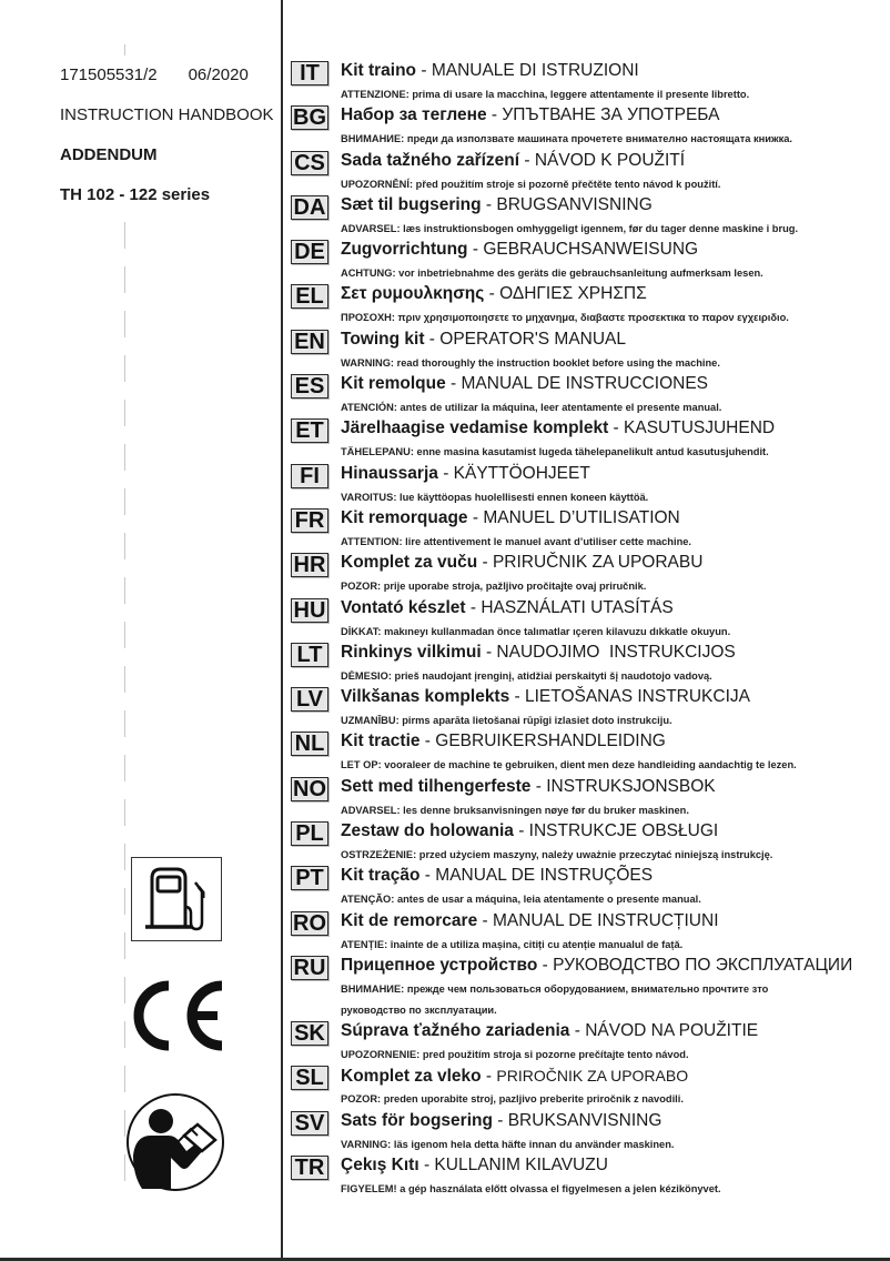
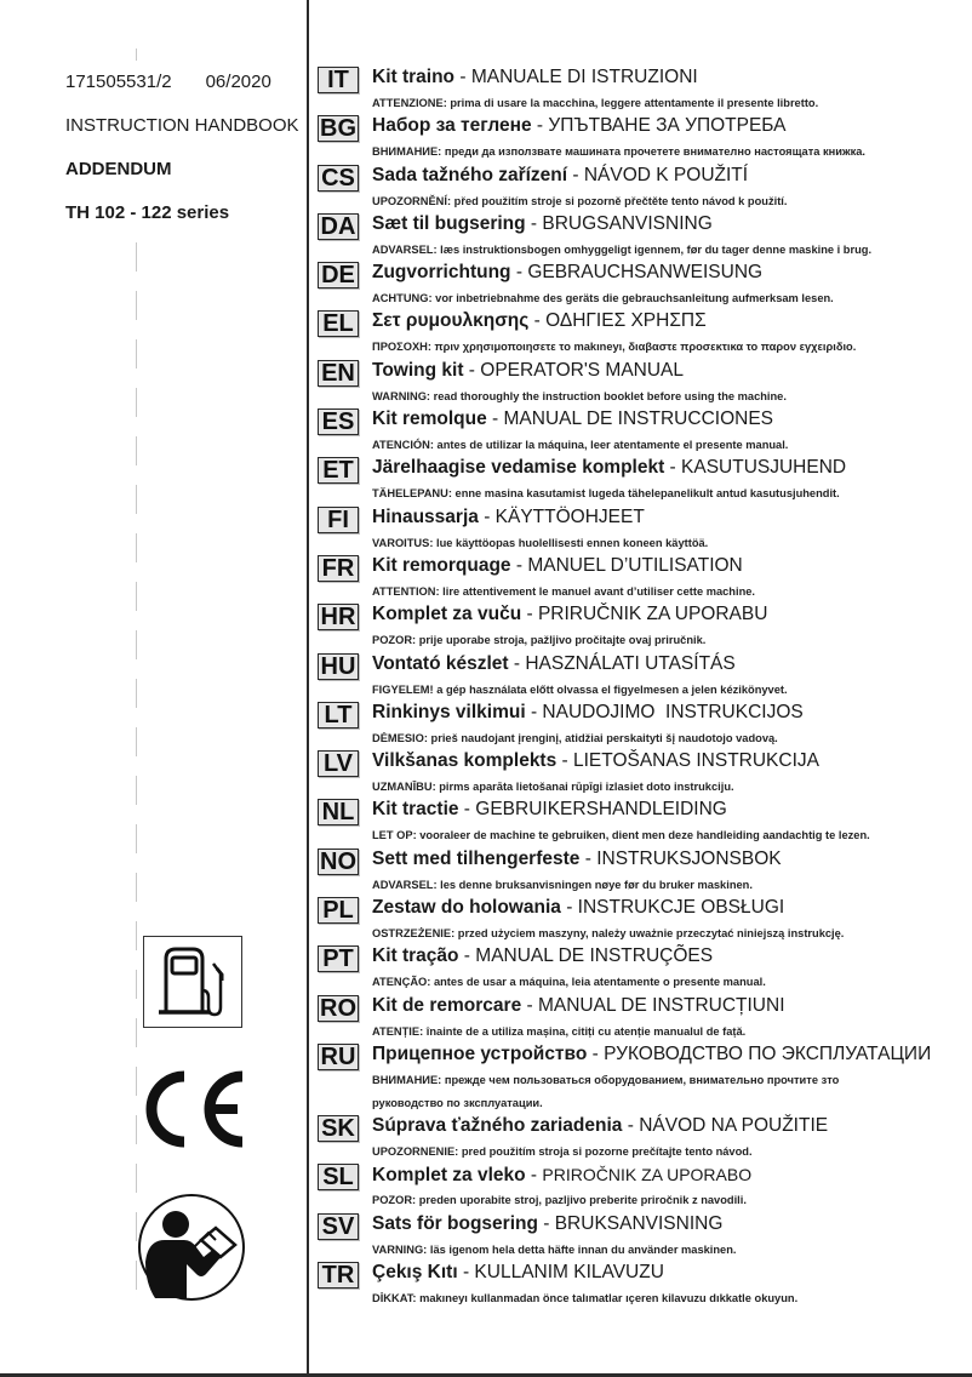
  171505531/2 06/2020
  INSTRUCTION HANDBOOK
  ADDENDUM
  TH 102 - 122 series
  IT
  Kit traino - MANUALE DI ISTRUZIONI
  ATTENZIONE: prima di usare la macchina, leggere attentamente il presente libretto.
  BG
  Набор за теглене - УПЪТВАНЕ ЗА УПОТРЕБА
  ВНИМАНИЕ: преди да използвате машината прочетете внимателно настоящата книжка.
  CS
  Sada tažného zařízení - NÁVOD K POUŽITÍ
  UPOZORNĚNÍ: před použitím stroje si pozorně přečtěte tento návod k použití.
  DA
  Sæt til bugsering - BRUGSANVISNING
  ADVARSEL: læs instruktionsbogen omhyggeligt igennem, før du tager denne maskine i brug.
  DE
  Zugvorrichtung - GEBRAUCHSANWEISUNG
  ACHTUNG: vor inbetriebnahme des geräts die gebrauchsanleitung aufmerksam lesen.
  EL
  Σετ ρυμουλκησης - ΟΔΗΓΙΕΣ ΧΡΗΣΠΣ
- ΠΡΟΣΟΧΗ: πριν χρησιμοποιησετε το μηχανημα, διαβαστε προσεκτικα το παρον εγχειριδιο.
+ ΠΡΟΣΟΧΗ: πριν χρησιμοποιησετε το makıneyı, διαβαστε προσεκτικα το παρον εγχειριδιο.
  EN
  Towing kit - OPERATOR'S MANUAL
  WARNING: read thoroughly the instruction booklet before using the machine.
  ES
  Kit remolque - MANUAL DE INSTRUCCIONES
  ATENCIÓN: antes de utilizar la máquina, leer atentamente el presente manual.
  ET
  Järelhaagise vedamise komplekt - KASUTUSJUHEND
  TÄHELEPANU: enne masina kasutamist lugeda tähelepanelikult antud kasutusjuhendit.
  FI
  Hinaussarja - KÄYTTÖOHJEET
  VAROITUS: lue käyttöopas huolellisesti ennen koneen käyttöä.
  FR
  Kit remorquage - MANUEL D’UTILISATION
  ATTENTION: lire attentivement le manuel avant d’utiliser cette machine.
  HR
  Komplet za vuču - PRIRUČNIK ZA UPORABU
  POZOR: prije uporabe stroja, pažljivo pročitajte ovaj priručnik.
  HU
  Vontató készlet - HASZNÁLATI UTASÍTÁS
- DİKKAT: makıneyı kullanmadan önce talımatlar ıçeren kilavuzu dıkkatle okuyun.
+ FIGYELEM! a gép használata előtt olvassa el figyelmesen a jelen kézikönyvet.
  LT
  Rinkinys vilkimui - NAUDOJIMO INSTRUKCIJOS
  DĖMESIO: prieš naudojant įrenginį, atidžiai perskaityti šį naudotojo vadovą.
  LV
  Vilkšanas komplekts - LIETOŠANAS INSTRUKCIJA
  UZMANĪBU: pirms aparāta lietošanai rūpīgi izlasiet doto instrukciju.
  NL
  Kit tractie - GEBRUIKERSHANDLEIDING
  LET OP: vooraleer de machine te gebruiken, dient men deze handleiding aandachtig te lezen.
  NO
  Sett med tilhengerfeste - INSTRUKSJONSBOK
  ADVARSEL: les denne bruksanvisningen nøye før du bruker maskinen.
  PL
  Zestaw do holowania - INSTRUKCJE OBSŁUGI
  OSTRZEŻENIE: przed użyciem maszyny, należy uważnie przeczytać niniejszą instrukcję.
  PT
  Kit tração - MANUAL DE INSTRUÇÕES
  ATENÇÃO: antes de usar a máquina, leia atentamente o presente manual.
  RO
  Kit de remorcare - MANUAL DE INSTRUCȚIUNI
  ATENȚIE: înainte de a utiliza mașina, citiți cu atenție manualul de față.
  RU
  Прицепное устройство - РУКОВОДСТВО ПО ЭКСПЛУАТАЦИИ
  ВНИМАНИЕ: прежде чем пользоваться оборудованием, внимательно прочтите зто
  руководство по зксплуатации.
  SK
  Súprava ťažného zariadenia - NÁVOD NA POUŽITIE
  UPOZORNENIE: pred použitím stroja si pozorne prečítajte tento návod.
  SL
  Komplet za vleko - PRIROČNIK ZA UPORABO
  POZOR: preden uporabite stroj, pazljivo preberite priročnik z navodili.
  SV
  Sats för bogsering - BRUKSANVISNING
  VARNING: läs igenom hela detta häfte innan du använder maskinen.
  TR
  Çekış Kıtı - KULLANIM KILAVUZU
- FIGYELEM! a gép használata előtt olvassa el figyelmesen a jelen kézikönyvet.
+ DİKKAT: makıneyı kullanmadan önce talımatlar ıçeren kilavuzu dıkkatle okuyun.
